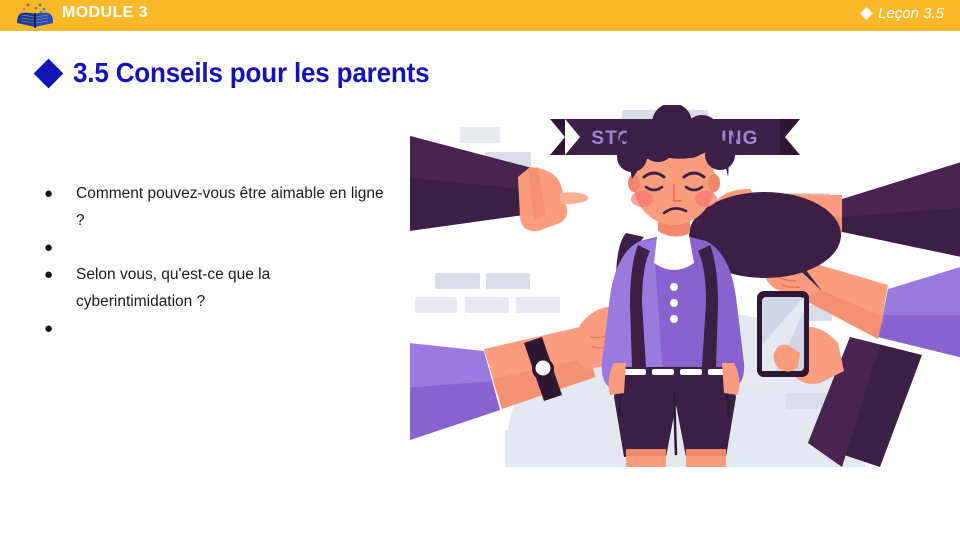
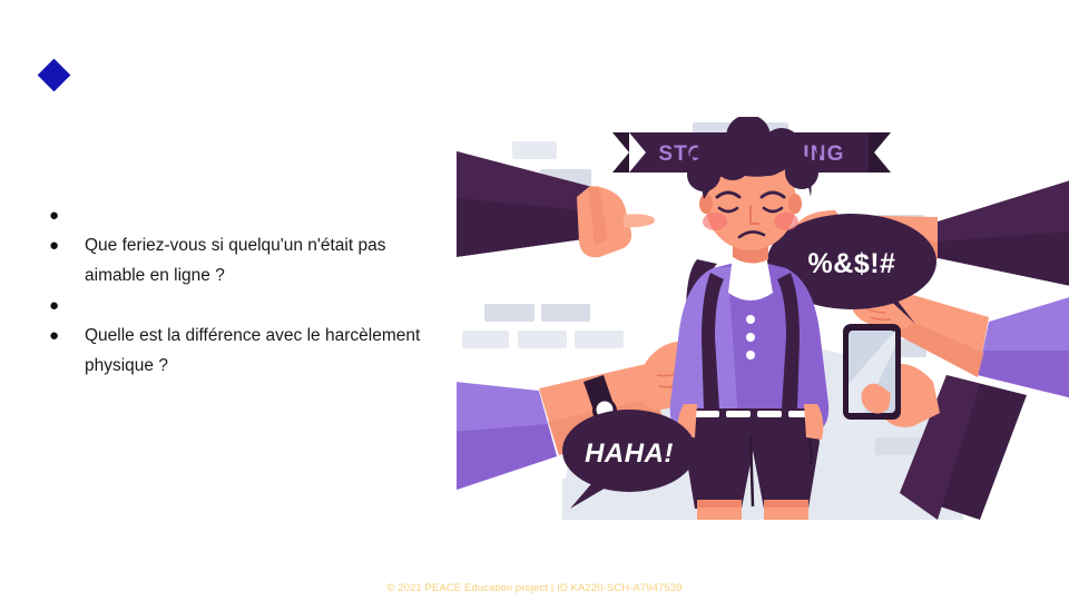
- MODULE 3
- Leçon 3.5
- 3.5 Conseils pour les parents
  ●
- Comment pouvez-vous être aimable en ligne ?
  ●
+ Que feriez-vous si quelqu'un n'était pas aimable en ligne ?
  ●
- Selon vous, qu'est-ce que la cyberintimidation ?
  ●
+ Quelle est la différence avec le harcèlement physique ?
+ %&$!#
+ HAHA!
+ © 2021 PEACE Education project | ID KA220-SCH-A7947539
